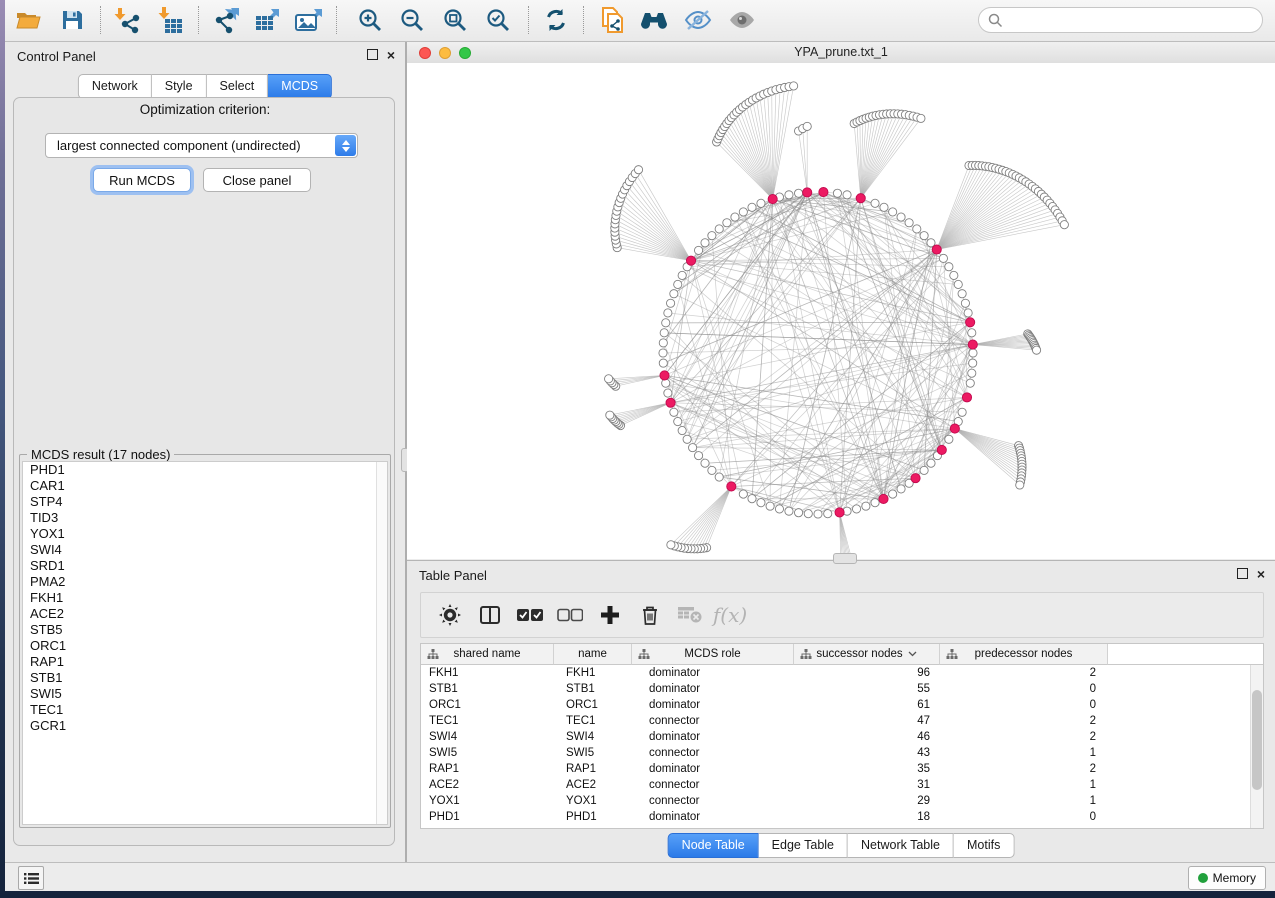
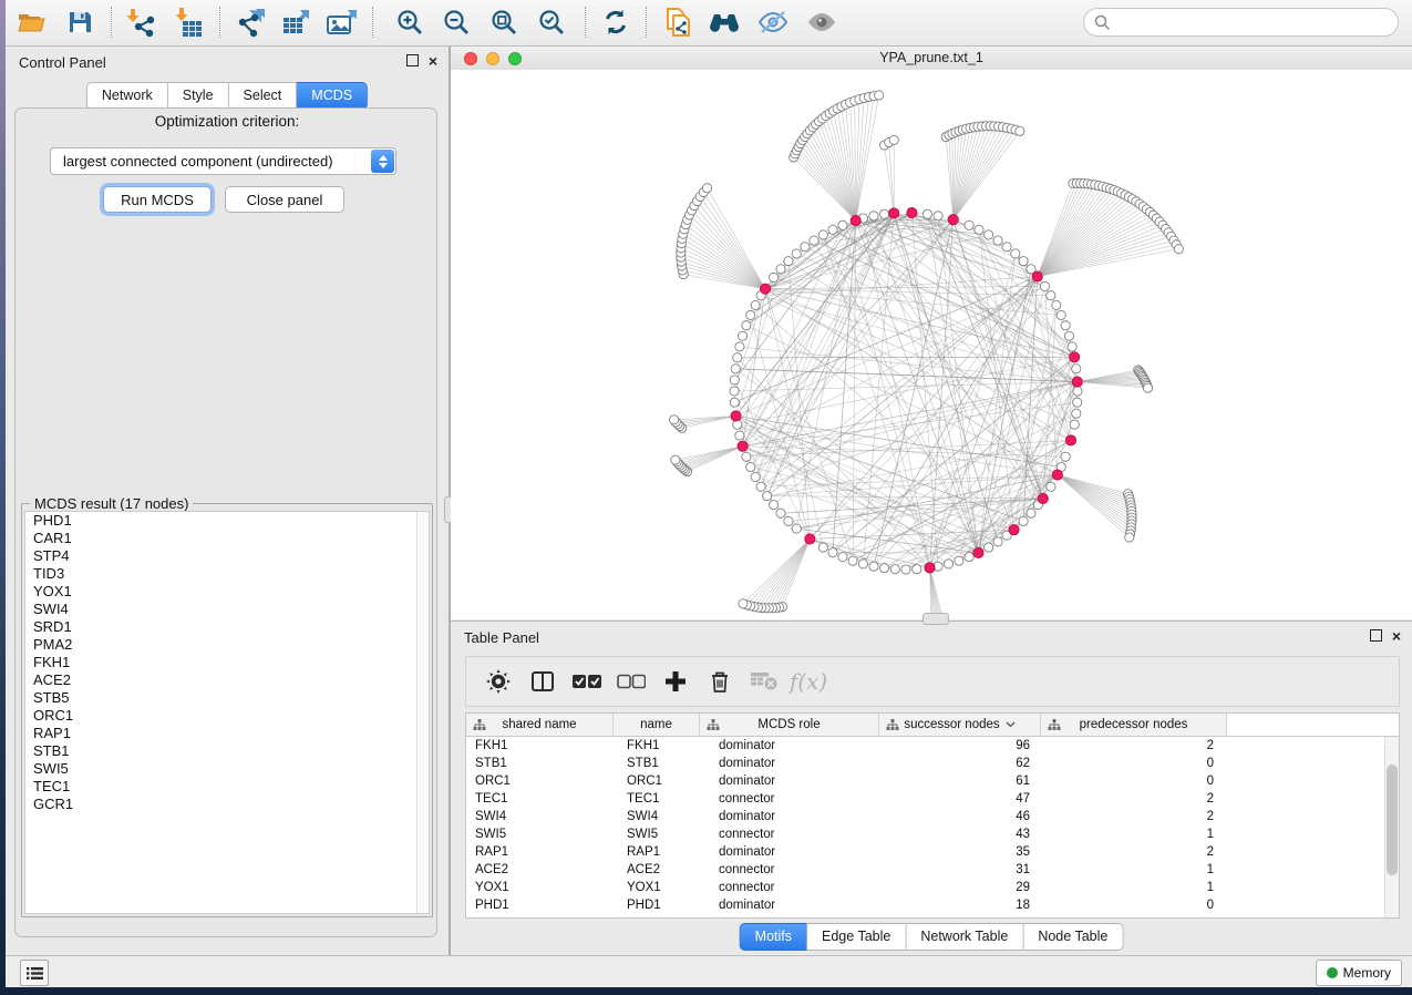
  Control Panel
  ×
  Network
  Style
  Select
  MCDS
  Optimization criterion:
  largest connected component (undirected)
  Run MCDS
  Close panel
  MCDS result (17 nodes)
  PHD1
  CAR1
  STP4
  TID3
  YOX1
  SWI4
  SRD1
  PMA2
  FKH1
  ACE2
  STB5
  ORC1
  RAP1
  STB1
  SWI5
  TEC1
  GCR1
  YPA_prune.txt_1
  Table Panel
  ×
  f(x)
  shared name
  name
  MCDS role
  successor nodes
  predecessor nodes
  FKH1
  FKH1
  dominator
  96
  2
  STB1
  STB1
  dominator
- 55
+ 62
  0
  ORC1
  ORC1
  dominator
  61
  0
  TEC1
  TEC1
  connector
  47
  2
  SWI4
  SWI4
  dominator
  46
  2
  SWI5
  SWI5
  connector
  43
  1
  RAP1
  RAP1
  dominator
  35
  2
  ACE2
  ACE2
  connector
  31
  1
  YOX1
  YOX1
  connector
  29
  1
  PHD1
  PHD1
  dominator
  18
  0
- Node Table
+ Motifs
  Edge Table
  Network Table
- Motifs
+ Node Table
  Memory
